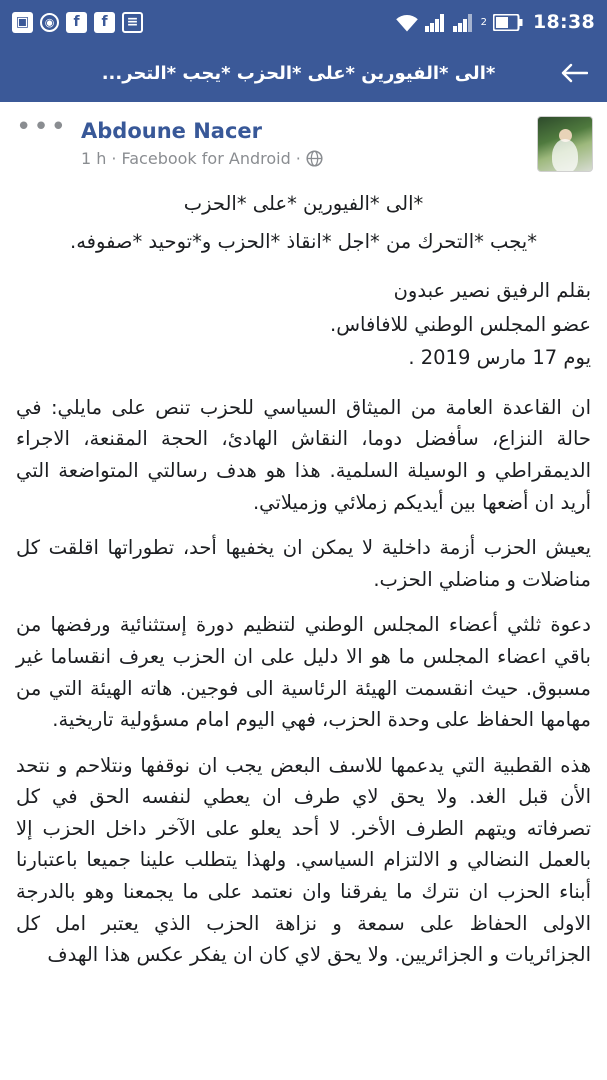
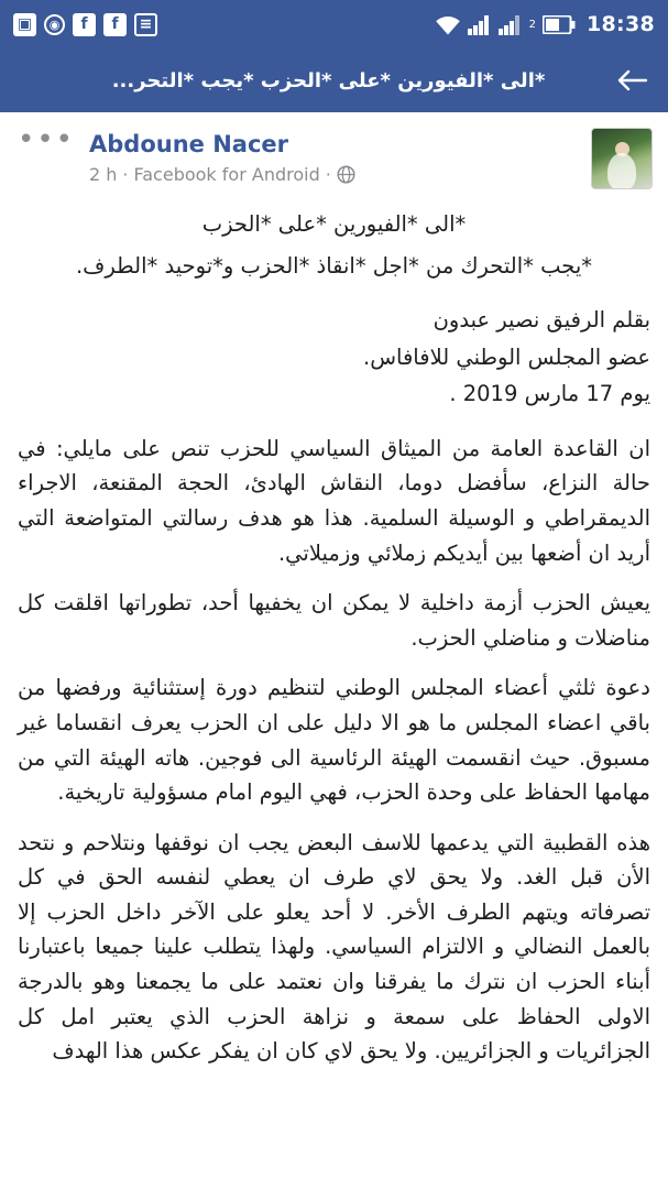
  ▣
  ◉
  f
  f
  ≡
  2
  18:38
  *الى *الفيورين *على *الحزب *يجب *التحر...
  Abdoune Nacer
- 1 h
+ 2 h
  ·
  Facebook for Android
  ·
  •••
  *الى *الفيورين *على *الحزب
- *يجب *التحرك من *اجل *انقاذ *الحزب و*توحيد *صفوفه.
+ *يجب *التحرك من *اجل *انقاذ *الحزب و*توحيد *الطرف.
  بقلم الرفيق نصير عبدون
  عضو المجلس الوطني للافافاس.
  يوم 17 مارس 2019 .
  ان القاعدة العامة من الميثاق السياسي للحزب تنص على مايلي: في حالة النزاع، سأفضل دوما، النقاش الهادئ، الحجة المقنعة، الاجراء الديمقراطي و الوسيلة السلمية. هذا هو هدف رسالتي المتواضعة التي أريد ان أضعها بين أيديكم زملائي وزميلاتي.
  يعيش الحزب أزمة داخلية لا يمكن ان يخفيها أحد، تطوراتها اقلقت كل مناضلات و مناضلي الحزب.
  دعوة ثلثي أعضاء المجلس الوطني لتنظيم دورة إستثنائية ورفضها من باقي اعضاء المجلس ما هو الا دليل على ان الحزب يعرف انقساما غير مسبوق. حيث انقسمت الهيئة الرئاسية الى فوجين. هاته الهيئة التي من مهامها الحفاظ على وحدة الحزب، فهي اليوم امام مسؤولية تاريخية.
  هذه القطبية التي يدعمها للاسف البعض يجب ان نوقفها ونتلاحم و نتحد الأن قبل الغد. ولا يحق لاي طرف ان يعطي لنفسه الحق في كل تصرفاته ويتهم الطرف الأخر. لا أحد يعلو على الآخر داخل الحزب إلا بالعمل النضالي و الالتزام السياسي. ولهذا يتطلب علينا جميعا باعتبارنا أبناء الحزب ان نترك ما يفرقنا وان نعتمد على ما يجمعنا وهو بالدرجة الاولى الحفاظ على سمعة و نزاهة الحزب الذي يعتبر امل كل الجزائريات و الجزائريين. ولا يحق لاي كان ان يفكر عكس هذا الهدف
